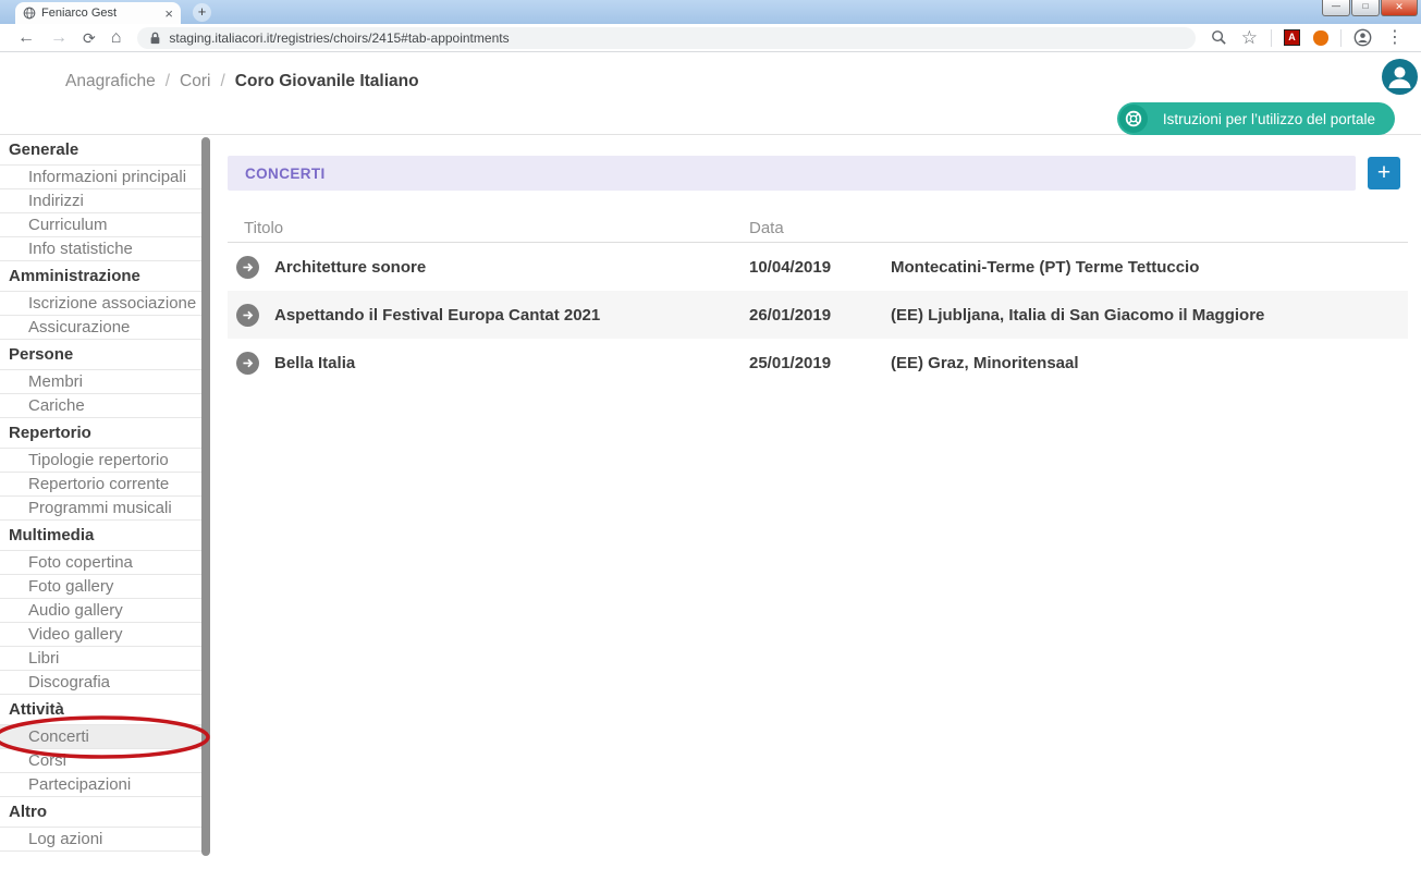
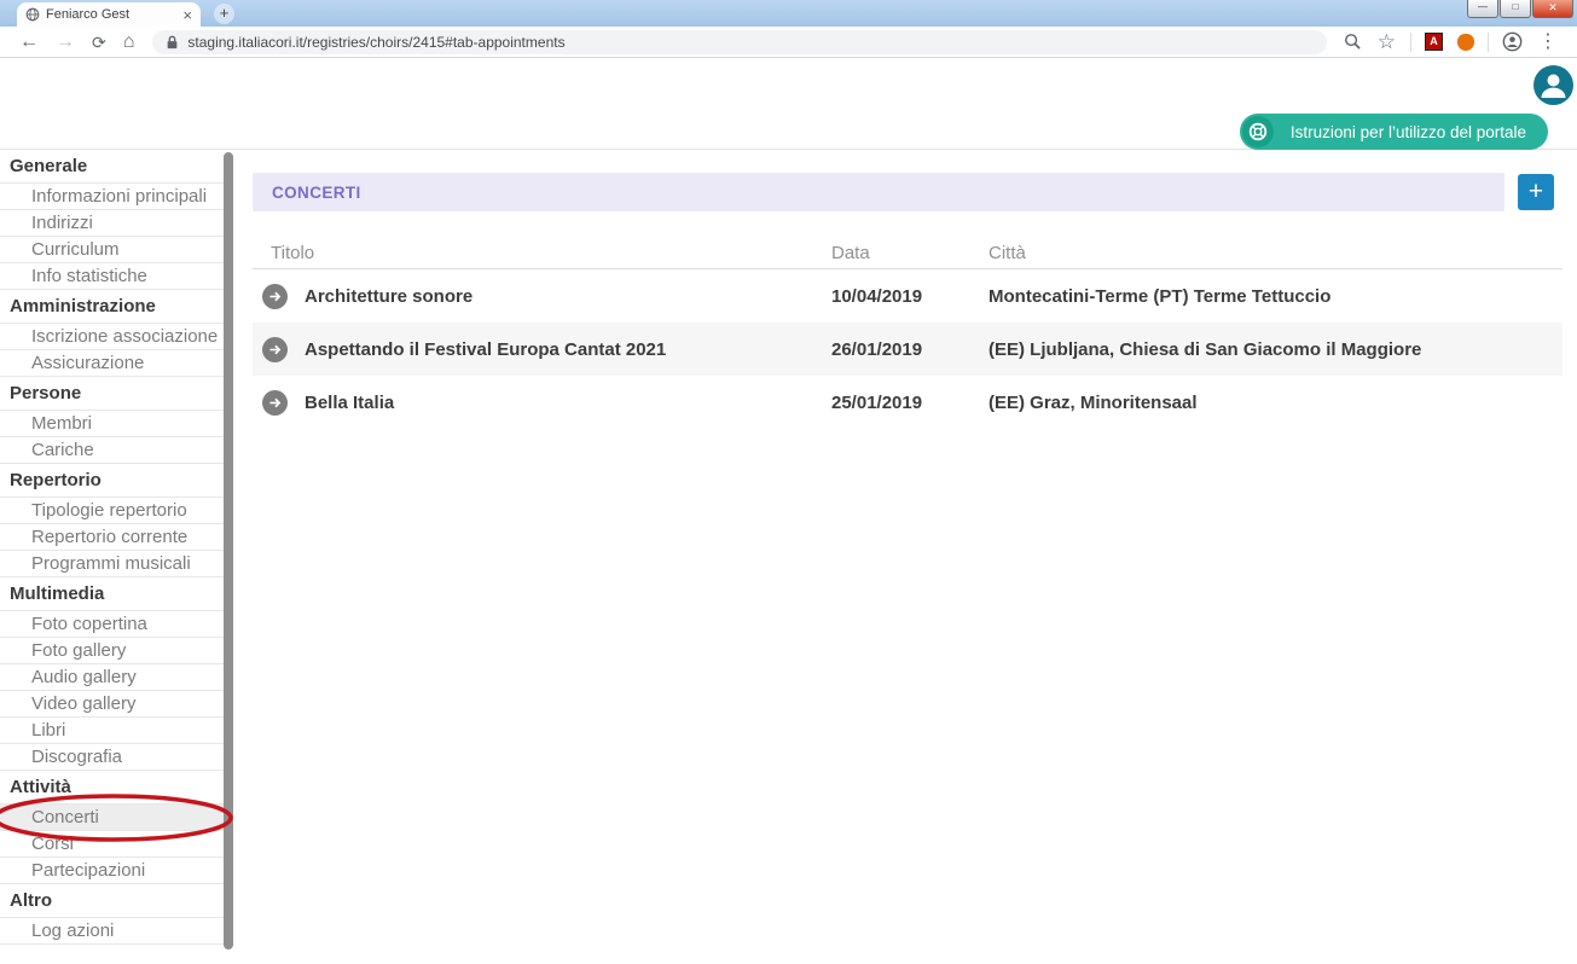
  Feniarco Gest
  ×
  +
  —
  □
  ✕
  ←
  →
  ⟳
  ⌂
  staging.italiacori.it/registries/choirs/2415#tab-appointments
  ☆
  A
  ⋮
- Anagrafiche / Cori / Coro Giovanile Italiano
  Istruzioni per l’utilizzo del portale
  Generale
  Informazioni principali
  Indirizzi
  Curriculum
  Info statistiche
  Amministrazione
  Iscrizione associazione
  Assicurazione
  Persone
  Membri
  Cariche
  Repertorio
  Tipologie repertorio
  Repertorio corrente
  Programmi musicali
  Multimedia
  Foto copertina
  Foto gallery
  Audio gallery
  Video gallery
  Libri
  Discografia
  Attività
  Concerti
  Corsi
  Partecipazioni
  Altro
  Log azioni
  CONCERTI
  +
  Titolo
  Data
+ Città
  Architetture sonore
  10/04/2019
  Montecatini-Terme (PT) Terme Tettuccio
  Aspettando il Festival Europa Cantat 2021
  26/01/2019
- (EE) Ljubljana, Italia di San Giacomo il Maggiore
+ (EE) Ljubljana, Chiesa di San Giacomo il Maggiore
  Bella Italia
  25/01/2019
  (EE) Graz, Minoritensaal
